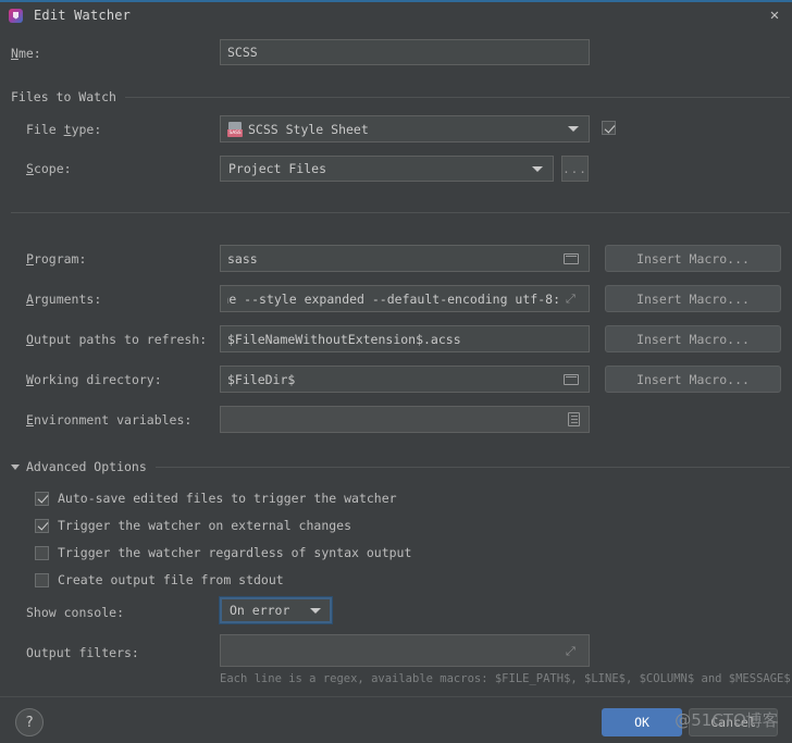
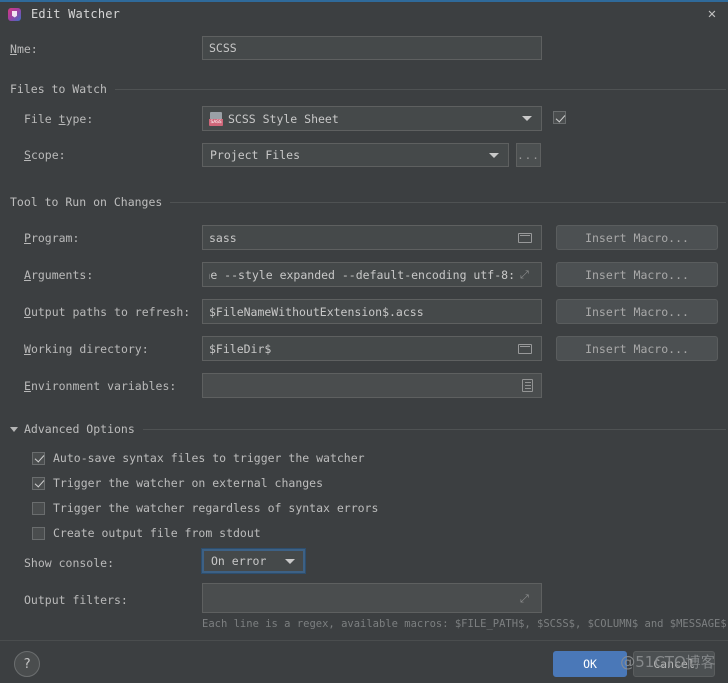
  Edit Watcher
  ✕
  Nme:
  SCSS
  Files to Watch
  File type:
  SCSS Style Sheet
  Scope:
  Project Files
  ...
+ Tool to Run on Changes
  Program:
  sass
  Insert Macro...
  Arguments:
  :e --style expanded --default-encoding utf-8
  ⤢
  Insert Macro...
  Output paths to refresh:
  $FileNameWithoutExtension$.acss
  Insert Macro...
  Working directory:
  $FileDir$
  Insert Macro...
  Environment variables:
  Advanced Options
- Auto-save edited files to trigger the watcher
+ Auto-save syntax files to trigger the watcher
  Trigger the watcher on external changes
- Trigger the watcher regardless of syntax output
+ Trigger the watcher regardless of syntax errors
  Create output file from stdout
  Show console:
  On error
  Output filters:
  ⤢
- Each line is a regex, available macros: $FILE_PATH$, $LINE$, $COLUMN$ and $MESSAGE$
+ Each line is a regex, available macros: $FILE_PATH$, $SCSS$, $COLUMN$ and $MESSAGE$
  ?
  OK
  Cancel
  @51CTO博客
